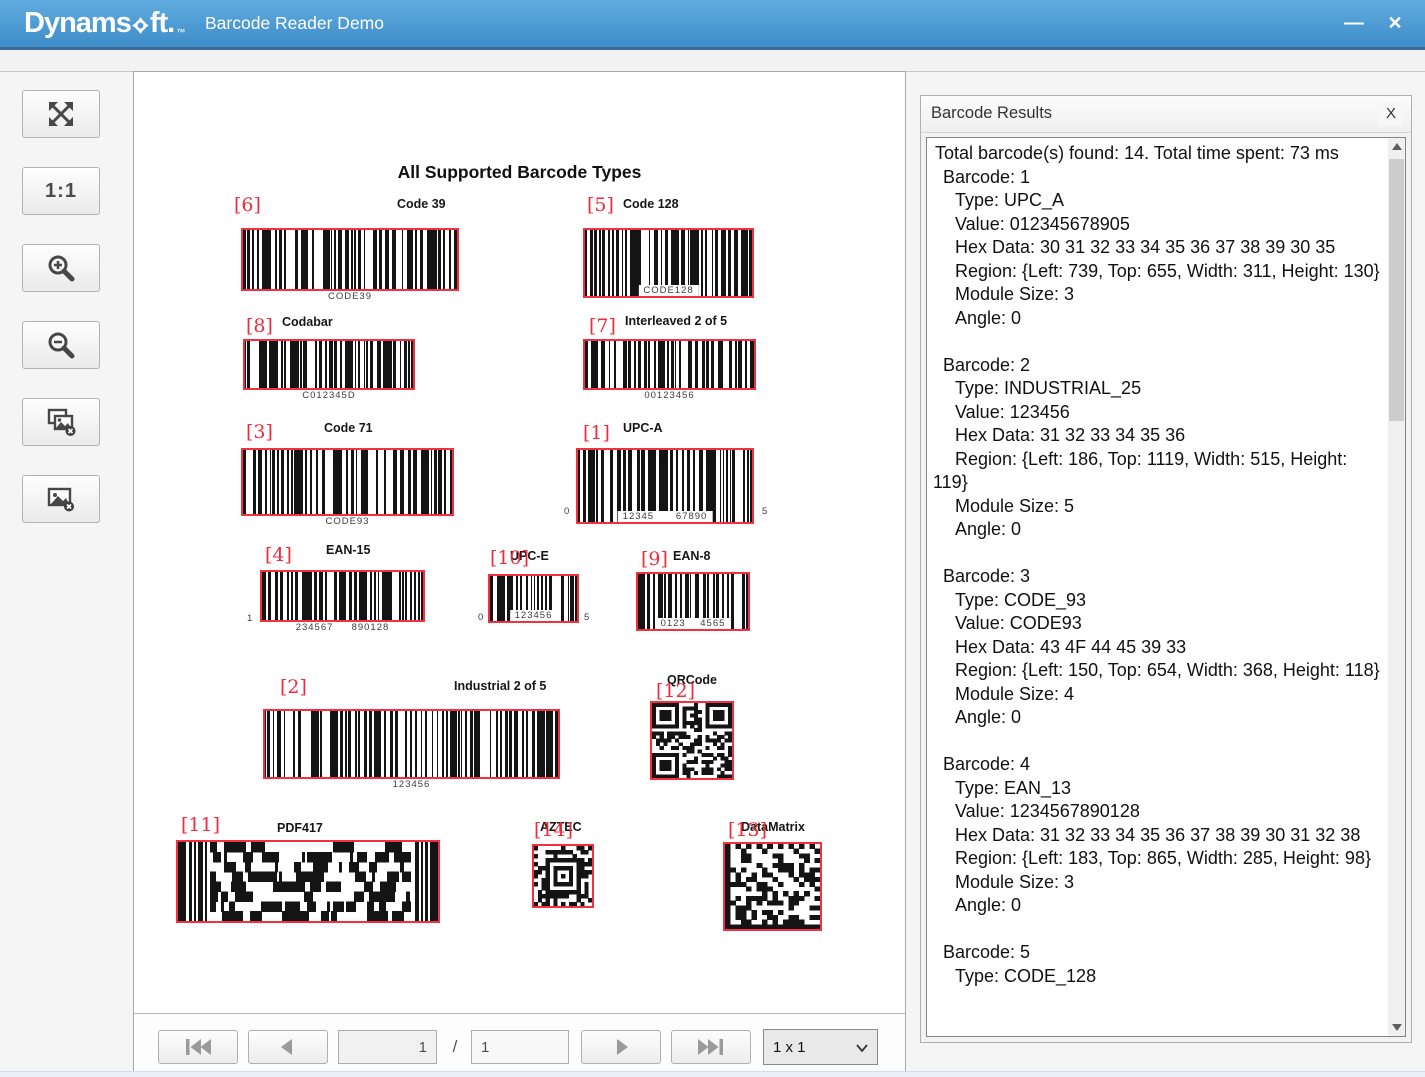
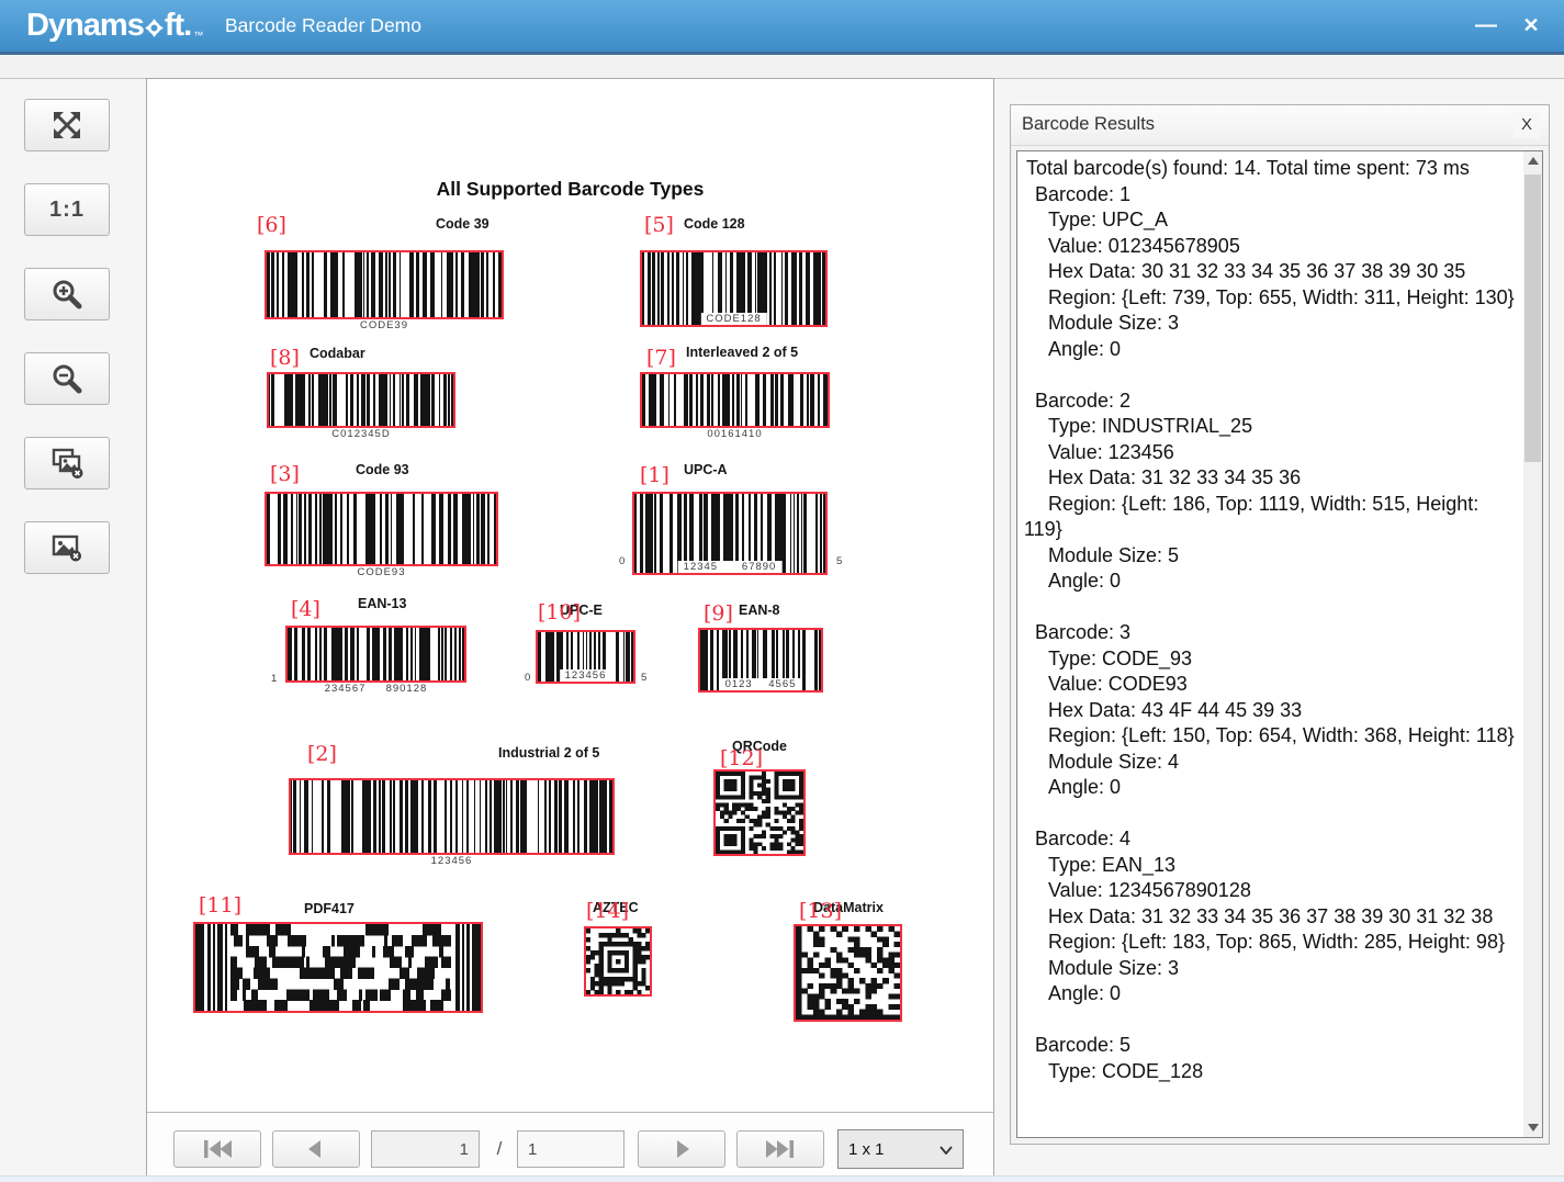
  Dynams
  ft.
  ™
  Barcode Reader Demo
  —
  ✕
  1:1
  All Supported Barcode Types
  [6]
  Code 39
  CODE39
  [5]
  Code 128
  CODE128
  [8]
  Codabar
  C012345D
  [7]
  Interleaved 2 of 5
- 00123456
+ 00161410
  [3]
- Code 71
+ Code 93
  CODE93
  [1]
  UPC-A
  12345 67890
  0
  5
  [4]
- EAN-15
+ EAN-13
  234567 890128
  1
  [10]
  UPC-E
  123456
  0
  5
  [9]
  EAN-8
  0123 4565
  [2]
  Industrial 2 of 5
  123456
  [12]
  QRCode
  [11]
  PDF417
  [14]
  AZTEC
  [13]
  DataMatrix
  1
  /
  1
  1 x 1
  Barcode Results
  X
  Total barcode(s) found: 14. Total time spent: 73 ms
  Barcode: 1
  Type: UPC_A
  Value: 012345678905
  Hex Data: 30 31 32 33 34 35 36 37 38 39 30 35
  Region: {Left: 739, Top: 655, Width: 311, Height: 130}
  Module Size: 3
  Angle: 0
  Barcode: 2
  Type: INDUSTRIAL_25
  Value: 123456
  Hex Data: 31 32 33 34 35 36
  Region: {Left: 186, Top: 1119, Width: 515, Height: 119}
  Module Size: 5
  Angle: 0
  Barcode: 3
  Type: CODE_93
  Value: CODE93
  Hex Data: 43 4F 44 45 39 33
  Region: {Left: 150, Top: 654, Width: 368, Height: 118}
  Module Size: 4
  Angle: 0
  Barcode: 4
  Type: EAN_13
  Value: 1234567890128
  Hex Data: 31 32 33 34 35 36 37 38 39 30 31 32 38
  Region: {Left: 183, Top: 865, Width: 285, Height: 98}
  Module Size: 3
  Angle: 0
  Barcode: 5
  Type: CODE_128
